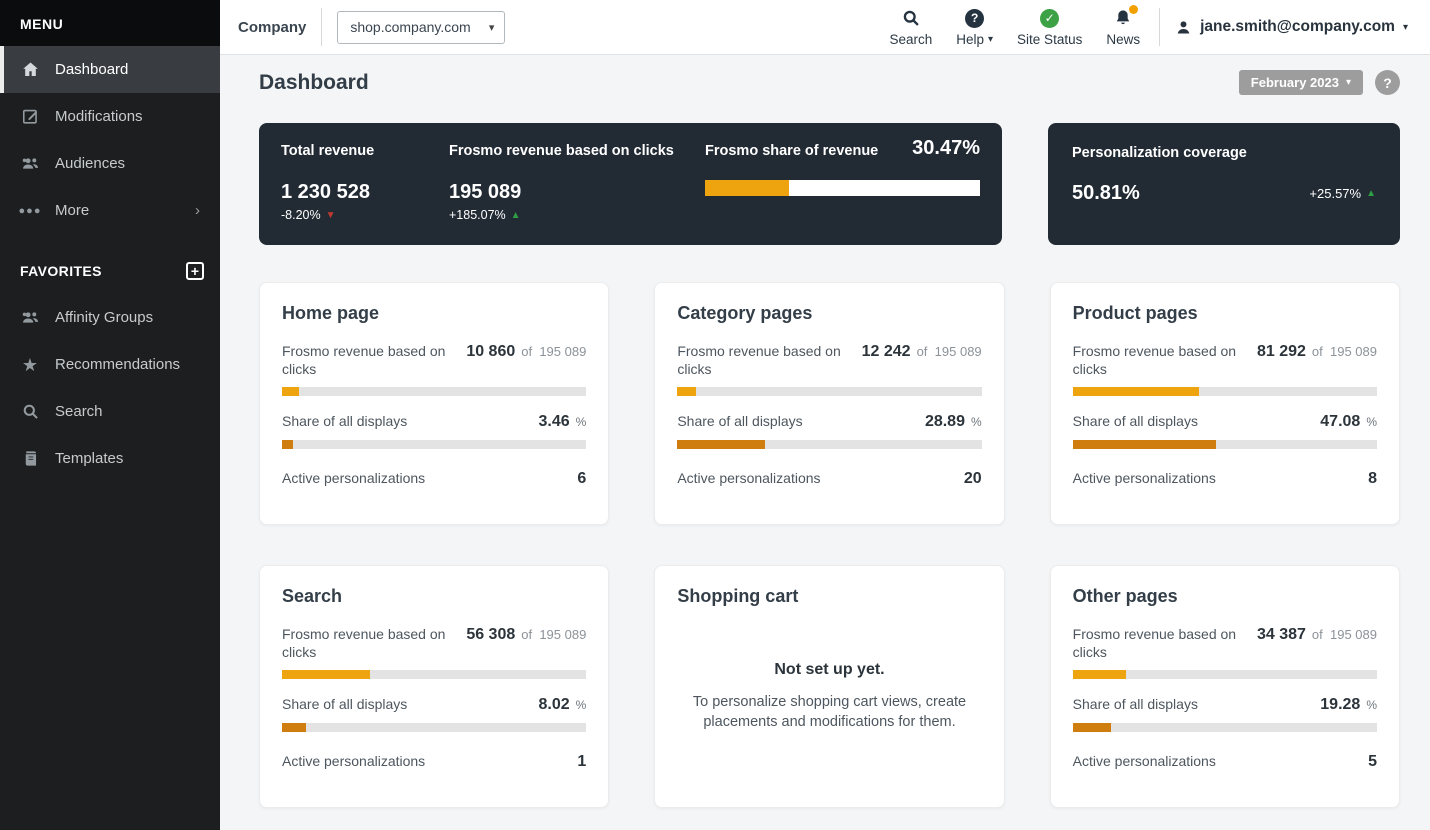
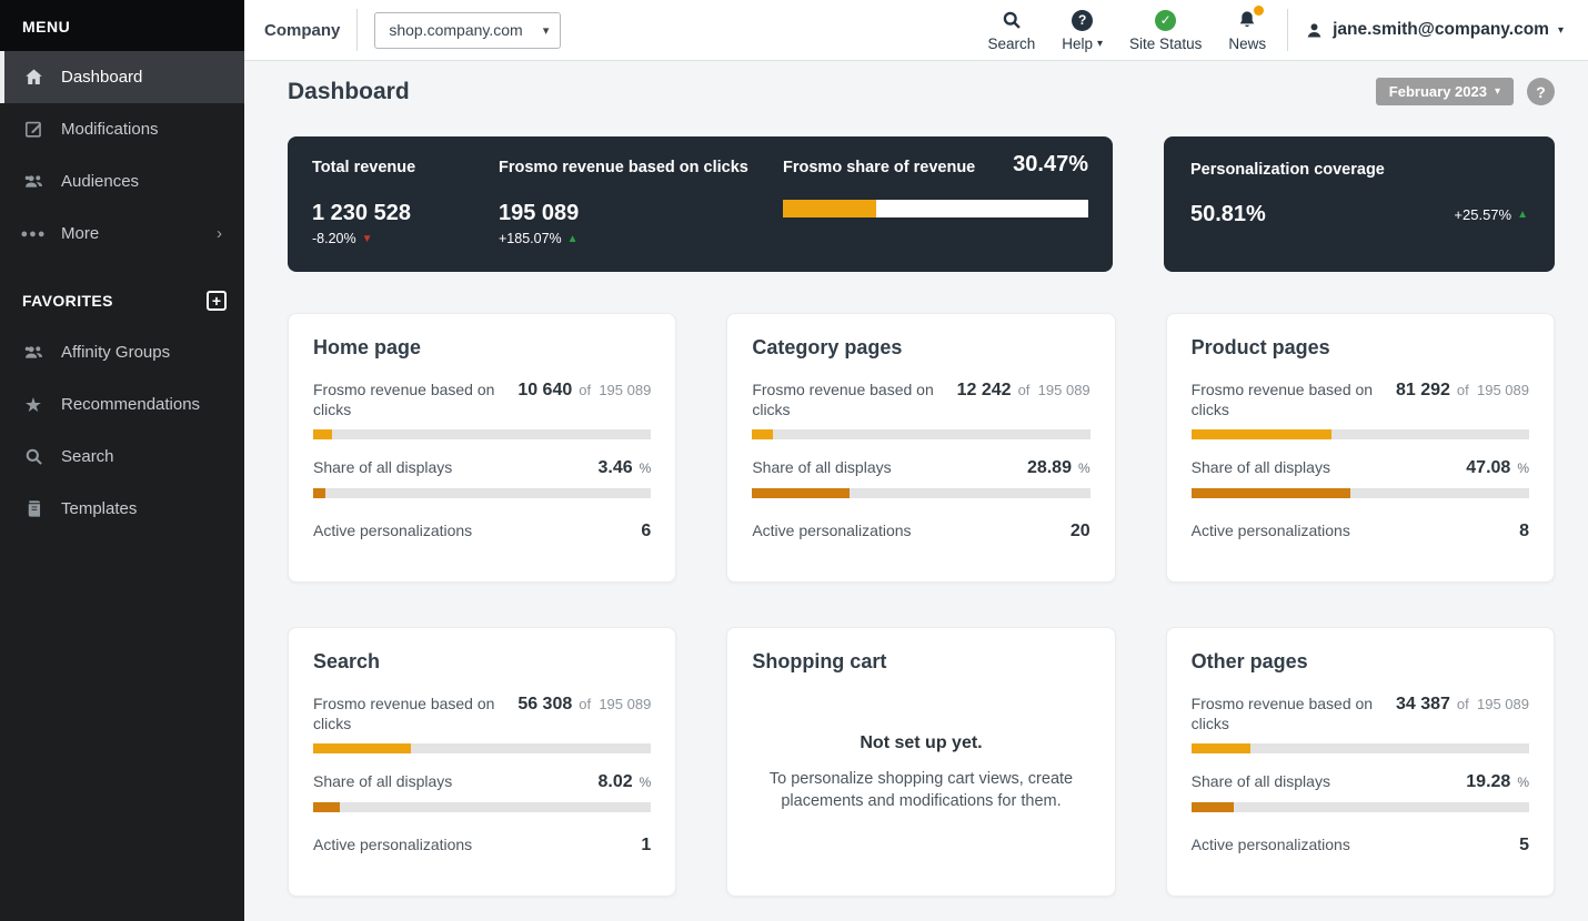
  MENU
  Dashboard
  Modifications
  Audiences
  ●●●
  More
  ›
  FAVORITES
  +
  Affinity Groups
  ★
  Recommendations
  Search
  Templates
  Company
  shop.company.com
  ▾
  Search
  ?
  Help
  ▾
  ✓
  Site Status
  News
  jane.smith@company.com
  ▾
  Dashboard
  February 2023
  ▾
  ?
  Total revenue
  1 230 528
  -8.20%
  ▼
  Frosmo revenue based on clicks
  195 089
  +185.07%
  ▲
  Frosmo share of revenue
  30.47%
  Personalization coverage
  50.81%
  +25.57%
  ▲
  Home page
  Frosmo revenue based on clicks
- 10 860
+ 10 640
  of 195 089
  Share of all displays
  3.46
  %
  Active personalizations
  6
  Category pages
  Frosmo revenue based on clicks
  12 242
  of 195 089
  Share of all displays
  28.89
  %
  Active personalizations
  20
  Product pages
  Frosmo revenue based on clicks
  81 292
  of 195 089
  Share of all displays
  47.08
  %
  Active personalizations
  8
  Search
  Frosmo revenue based on clicks
  56 308
  of 195 089
  Share of all displays
  8.02
  %
  Active personalizations
  1
  Shopping cart
  Not set up yet.
  To personalize shopping cart views, create placements and modifications for them.
  Other pages
  Frosmo revenue based on clicks
  34 387
  of 195 089
  Share of all displays
  19.28
  %
  Active personalizations
  5
